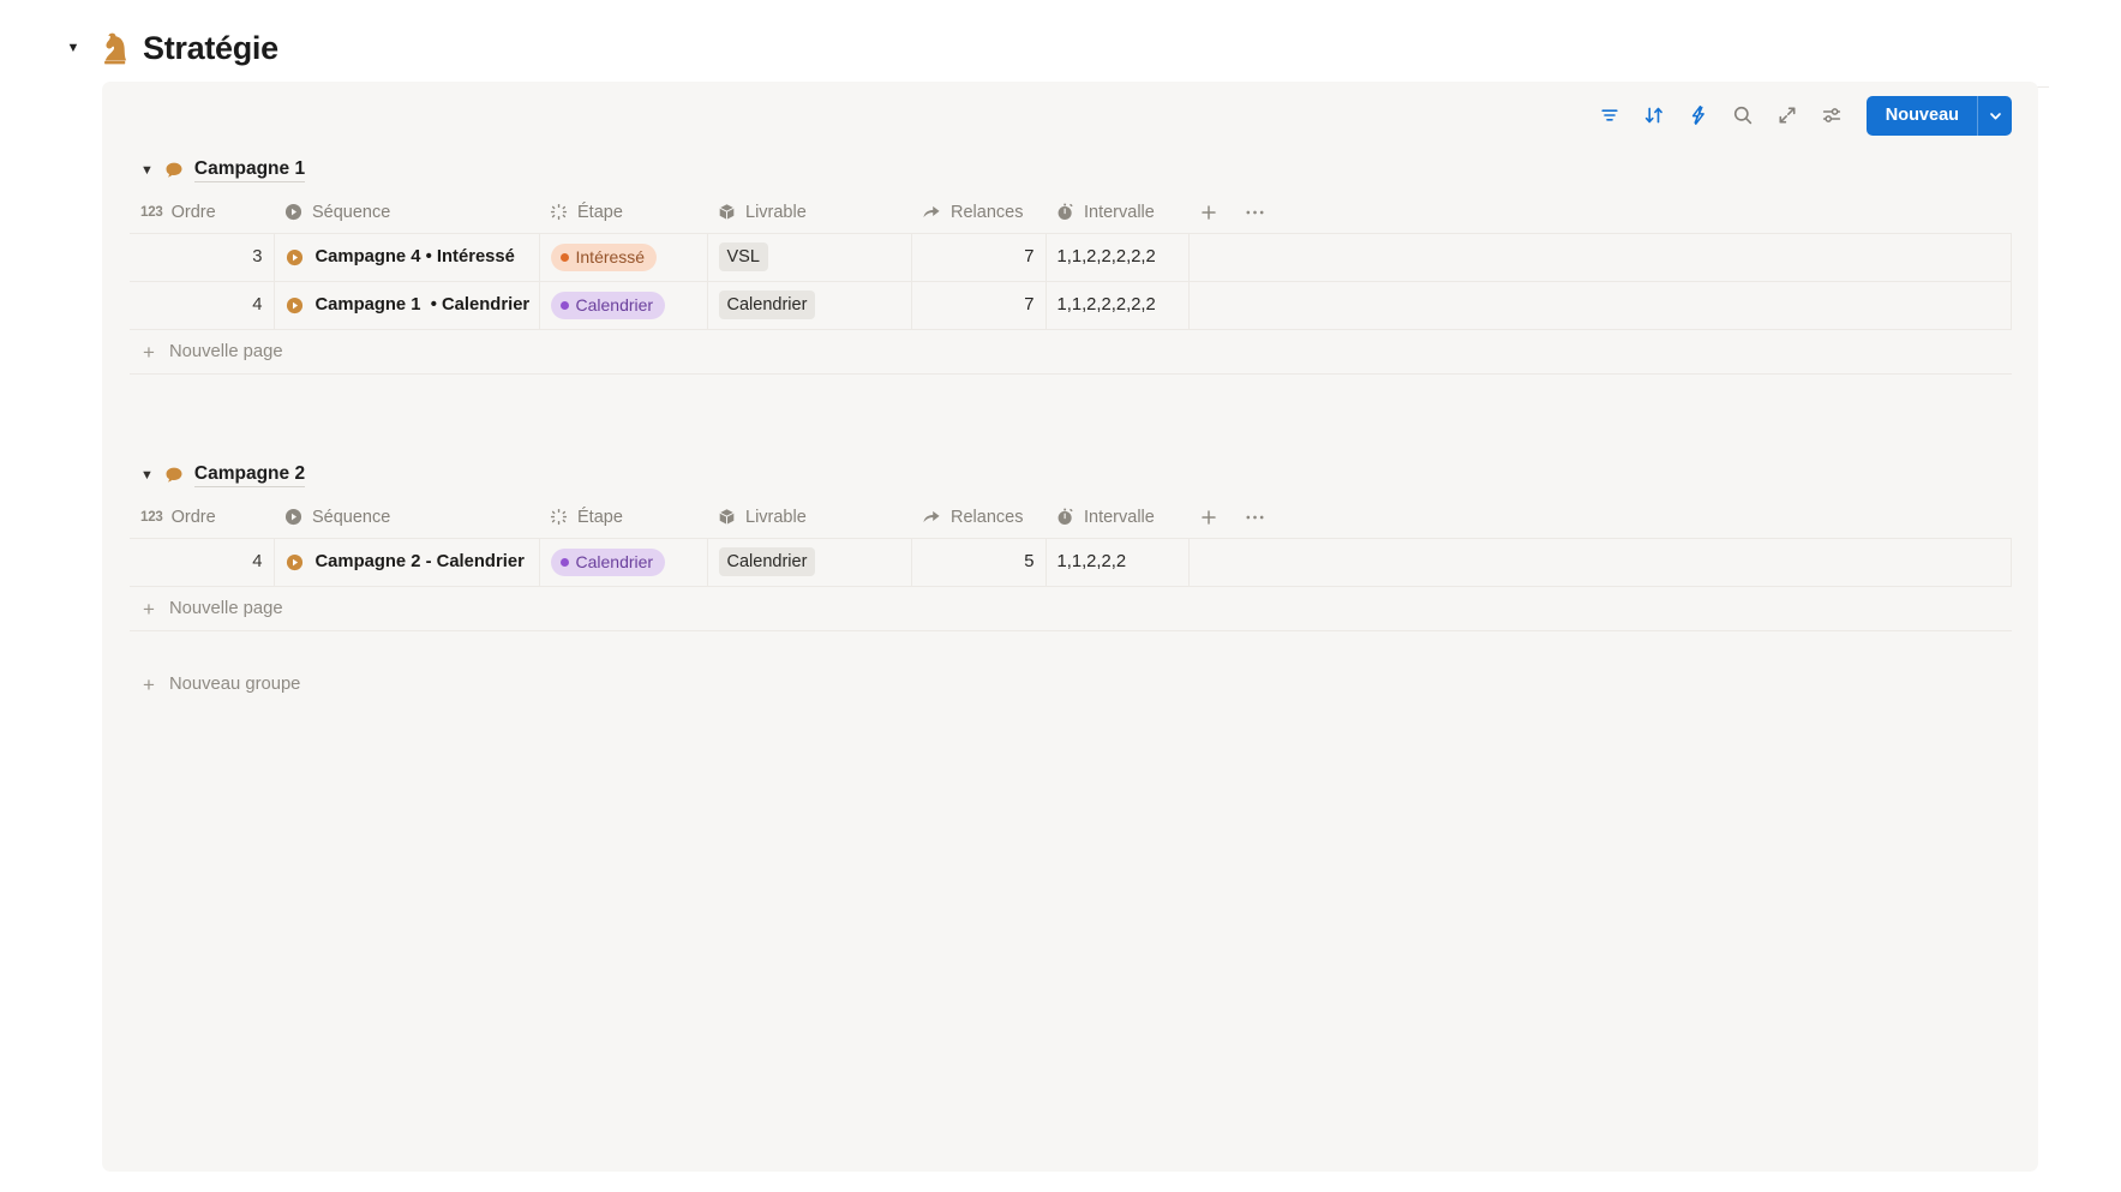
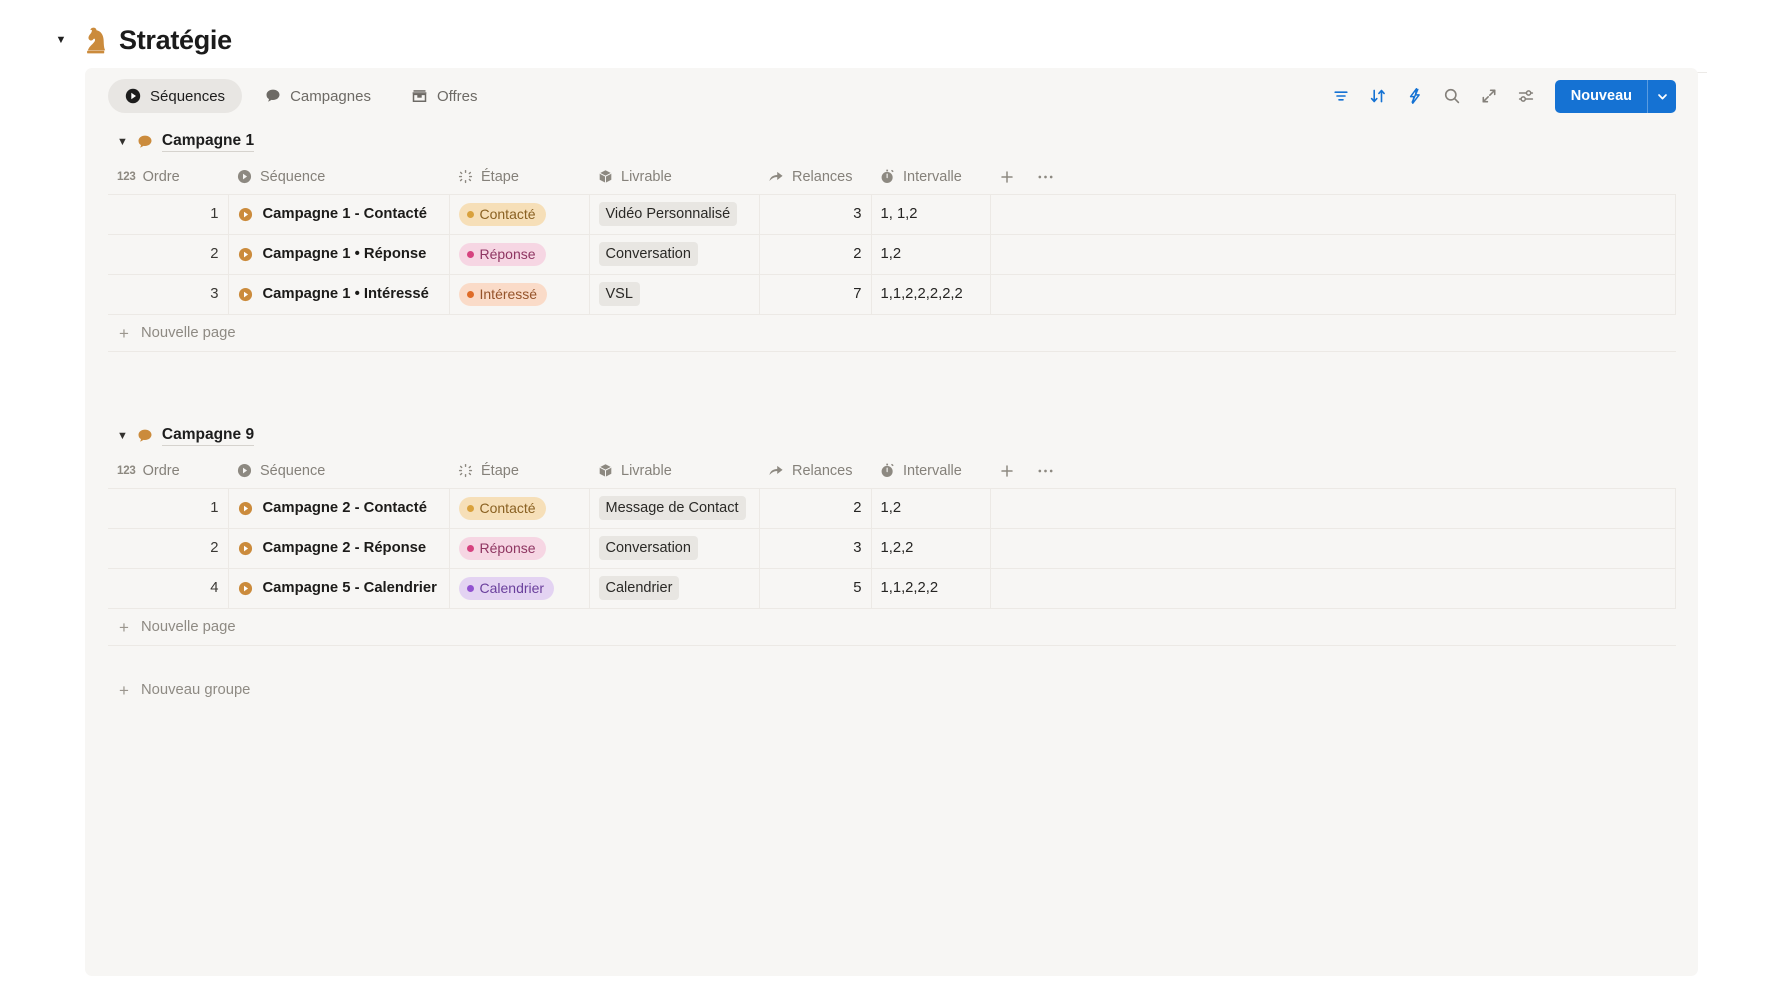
  ▼
  Stratégie
+ Séquences
+ Campagnes
+ Offres
  Nouveau
  ▼
  Campagne 1
  123 Ordre	Séquence	Étape	Livrable	Relances	Intervalle
+ 1	Campagne 1 - Contacté	Contacté	Vidéo Personnalisé	3	1, 1,2
+ 2	Campagne 1 • Réponse	Réponse	Conversation	2	1,2
- 3	Campagne 4 • Intéressé	Intéressé	VSL	7	1,1,2,2,2,2,2
+ 3	Campagne 1 • Intéressé	Intéressé	VSL	7	1,1,2,2,2,2,2
- 4	Campagne 1 • Calendrier	Calendrier	Calendrier	7	1,1,2,2,2,2,2
  +
  Nouvelle page
  ▼
- Campagne 2
+ Campagne 9
  123 Ordre	Séquence	Étape	Livrable	Relances	Intervalle
+ 1	Campagne 2 - Contacté	Contacté	Message de Contact	2	1,2
+ 2	Campagne 2 - Réponse	Réponse	Conversation	3	1,2,2
- 4	Campagne 2 - Calendrier	Calendrier	Calendrier	5	1,1,2,2,2
+ 4	Campagne 5 - Calendrier	Calendrier	Calendrier	5	1,1,2,2,2
  +
  Nouvelle page
  +
  Nouveau groupe
